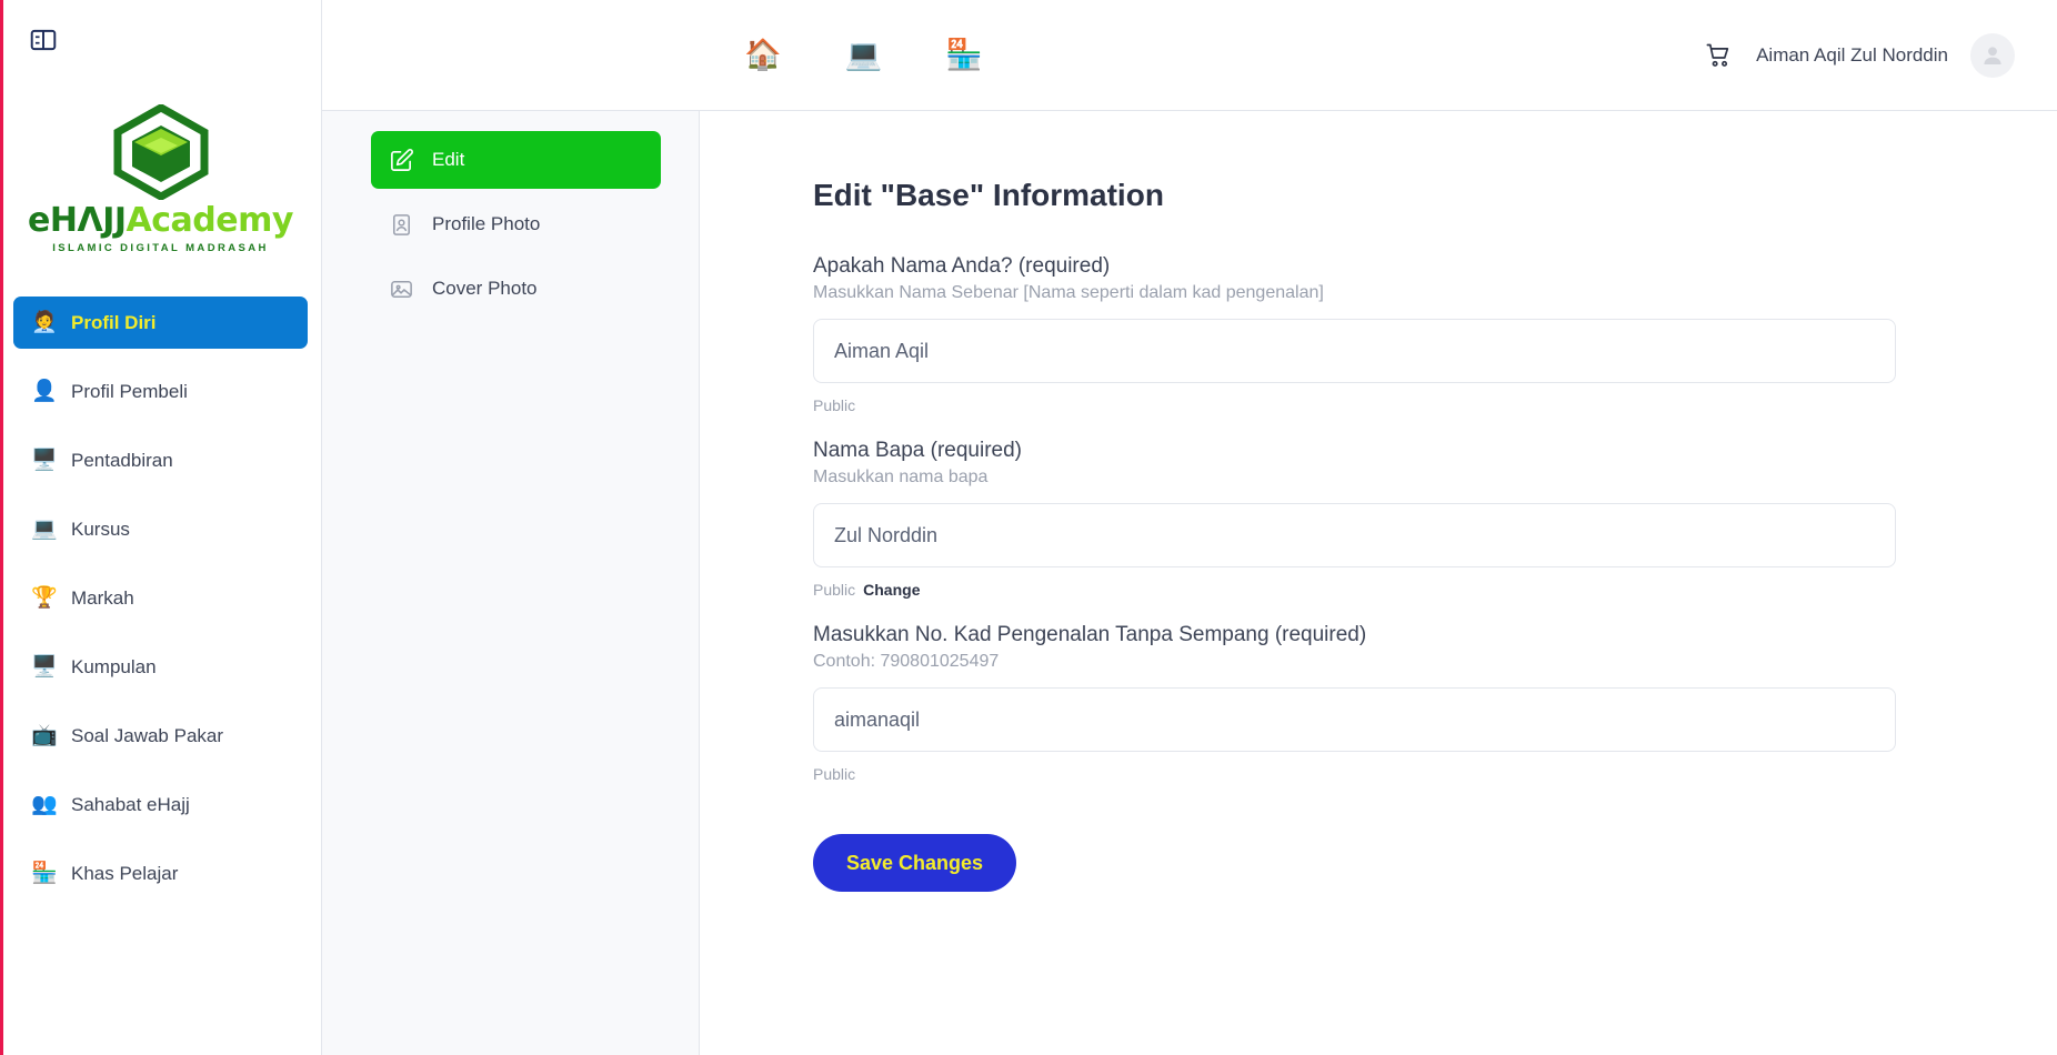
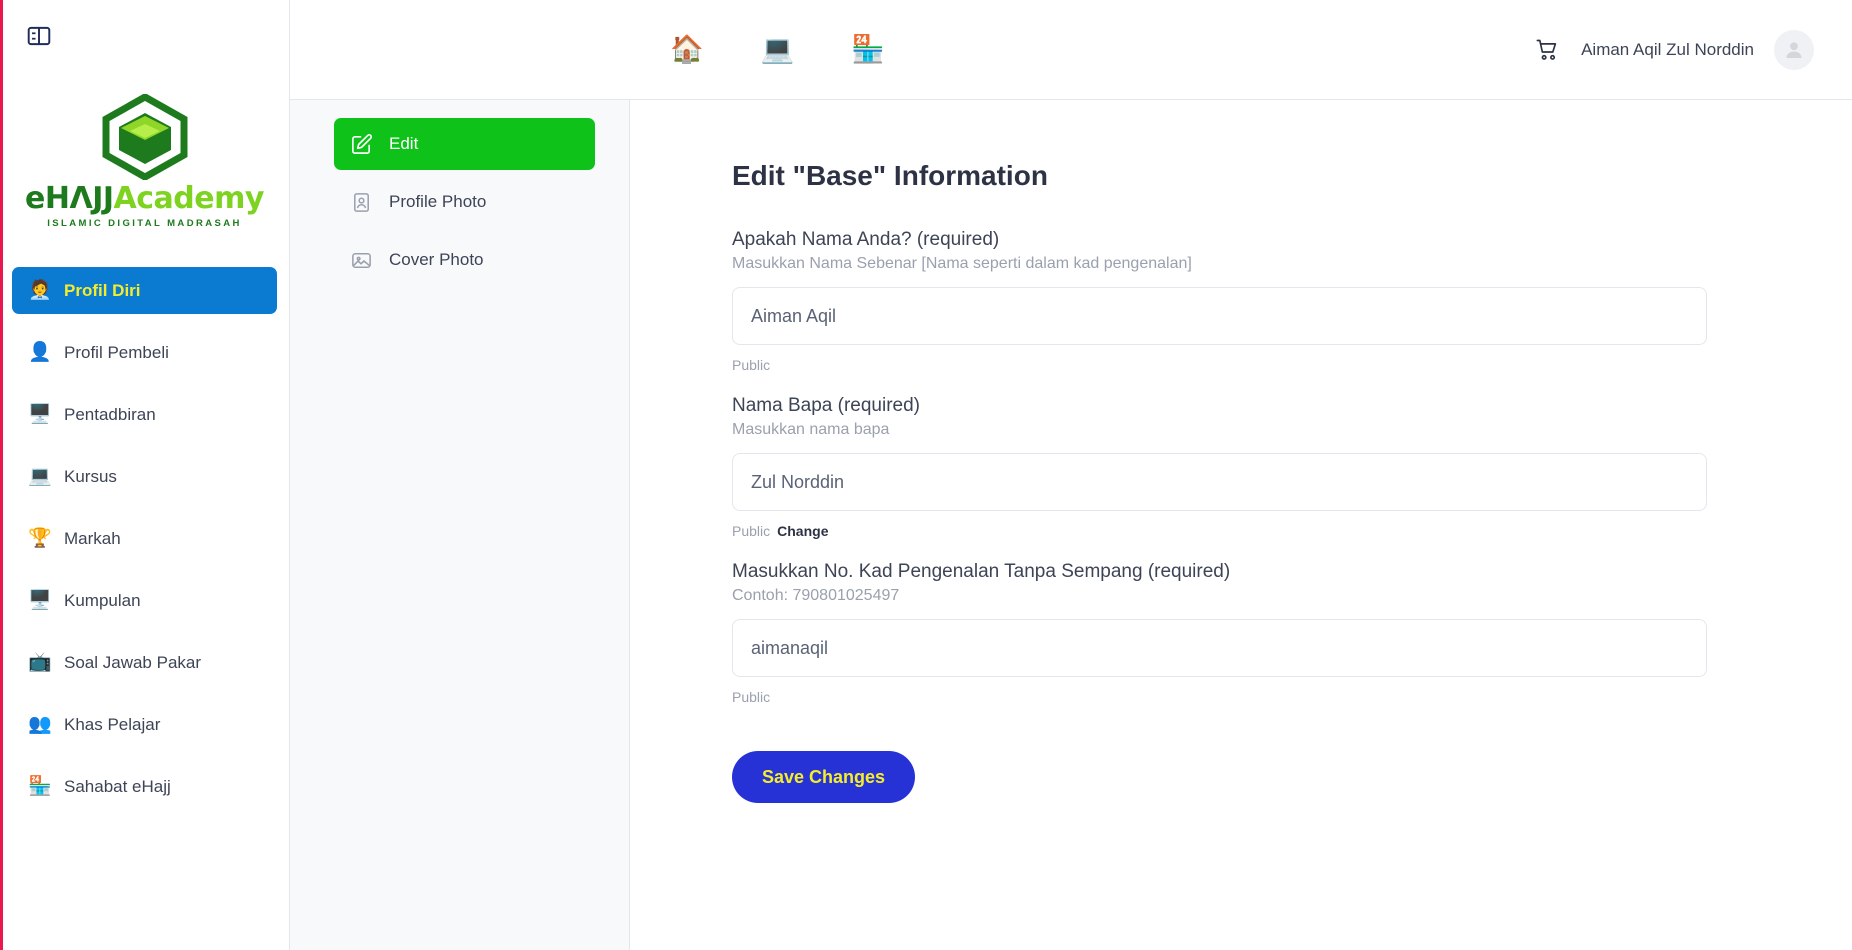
  eHΛJJAcademy
  ISLAMIC DIGITAL MADRASAH
  🧑‍💼
  Profil Diri
  👤
  Profil Pembeli
  🖥️
  Pentadbiran
  💻
  Kursus
  🏆
  Markah
  🖥️
  Kumpulan
  📺
  Soal Jawab Pakar
  👥
- Sahabat eHajj
+ Khas Pelajar
  🏪
- Khas Pelajar
+ Sahabat eHajj
  Edit
  Profile Photo
  Cover Photo
  🏠
  💻
  🏪
  Aiman Aqil Zul Norddin
  Edit "Base" Information
  Apakah Nama Anda? (required)
  Masukkan Nama Sebenar [Nama seperti dalam kad pengenalan]
  Aiman Aqil
  Public
  Nama Bapa (required)
  Masukkan nama bapa
  Zul Norddin
  Public
  Change
  Masukkan No. Kad Pengenalan Tanpa Sempang (required)
  Contoh: 790801025497
  aimanaqil
  Public
  Save Changes
